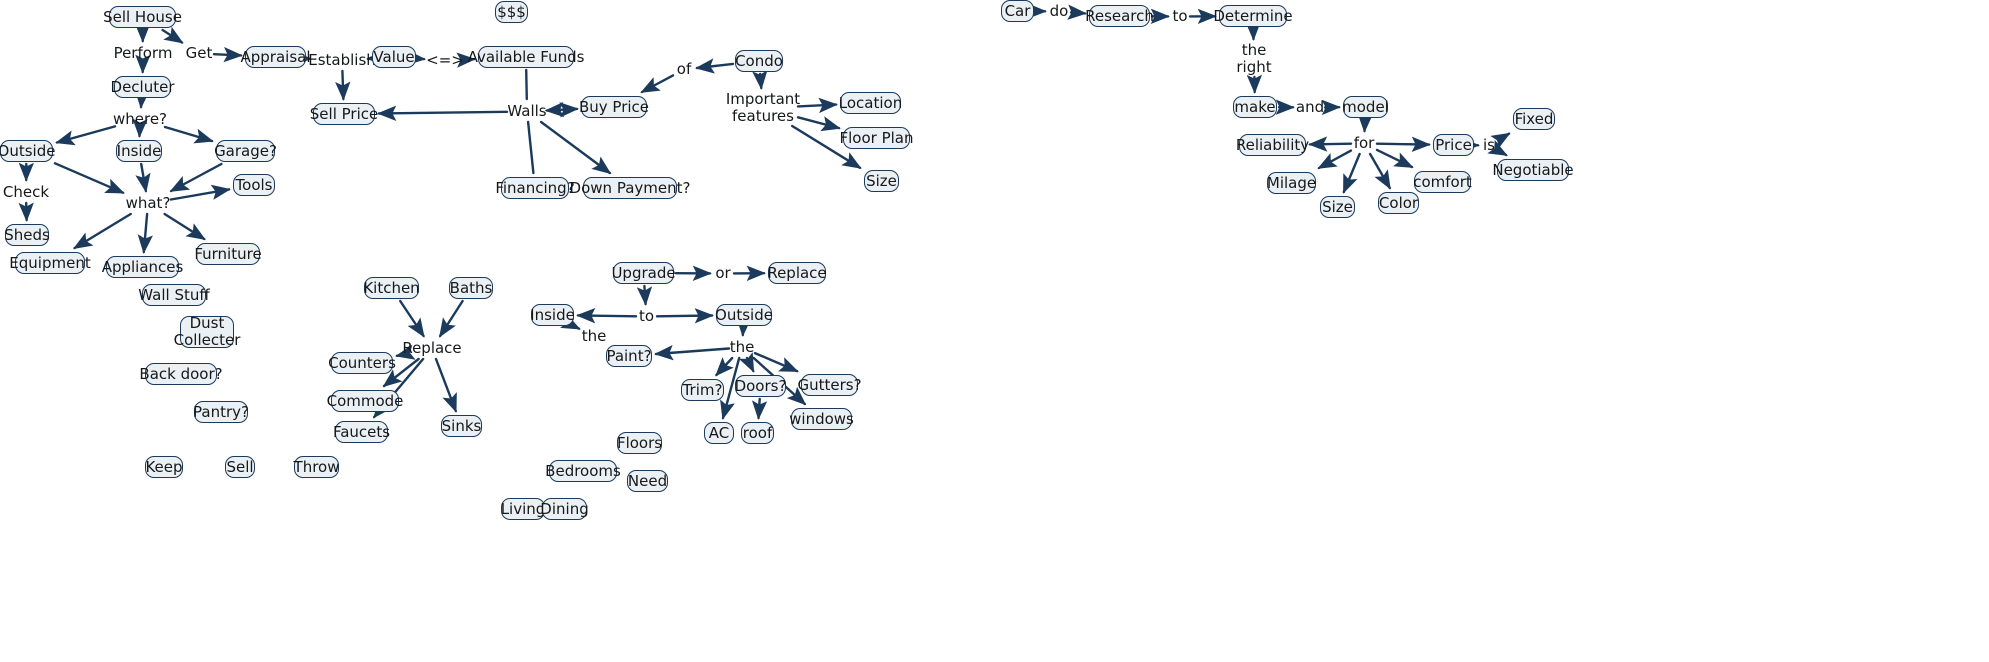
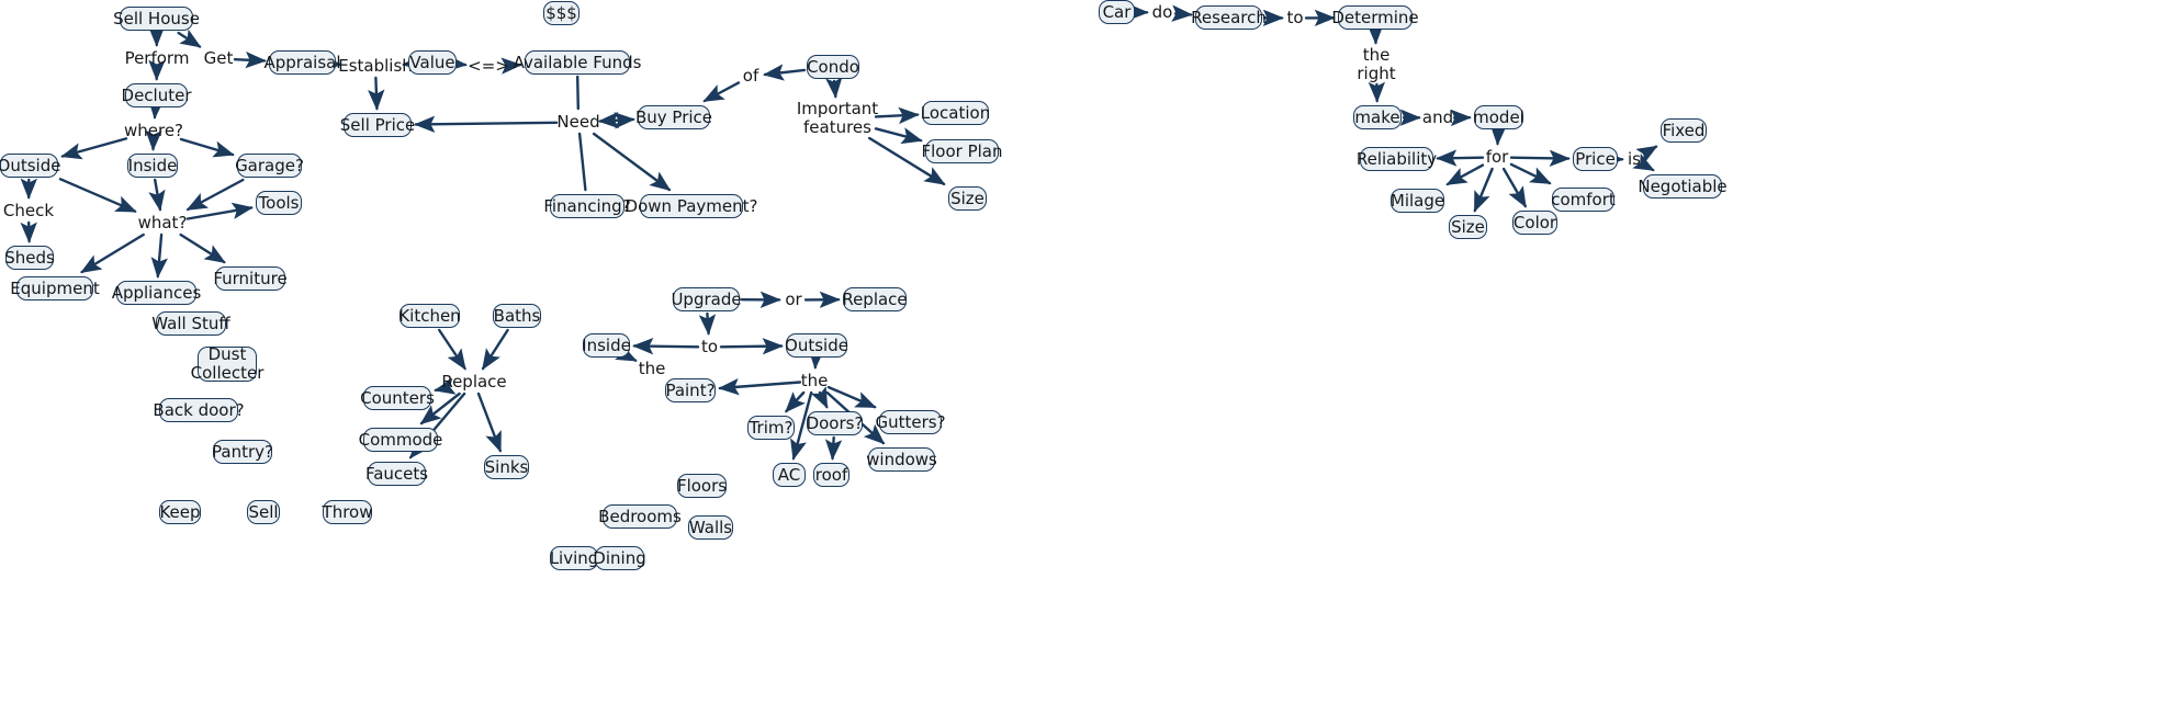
  Sell House
  Perform
  Get
  Decluter
  where?
  Outside
  Inside
  Garage?
  Check
  what?
  Tools
  Sheds
  Furniture
  Equipment
  Appliances
  Wall Stuff
  Dust
  Collecter
  Back door?
  Pantry?
  Keep
  Sell
  Throw
  $$$
  Appraisa
  Establish
  Value
  <=>
  Available Funds
  Sell Price
- Walls
+ Need
  Buy Price
  Financing
  Down Payment?
  of
  Condo
  Important
  features
  Location
  Floor Plan
  Size
  Kitchen
  Baths
  Replace
  Counters
  Commode
  Faucets
  Sinks
  Upgrade
  or
  Replace
  Inside
  to
  Outside
  the
  Paint?
  the
  Trim?
  Doors?
  Gutters?
  windows
  AC
  roof
  Floors
  Bedrooms
- Need
+ Walls
  Living
  Dining
  Car
  do
  Research
  to
  Determine
  the
  right
  make
  and
  model
  for
  Reliability
  Price
  is
  Fixed
  Negotiable
  Milage
  Size
  Color
  comfort
